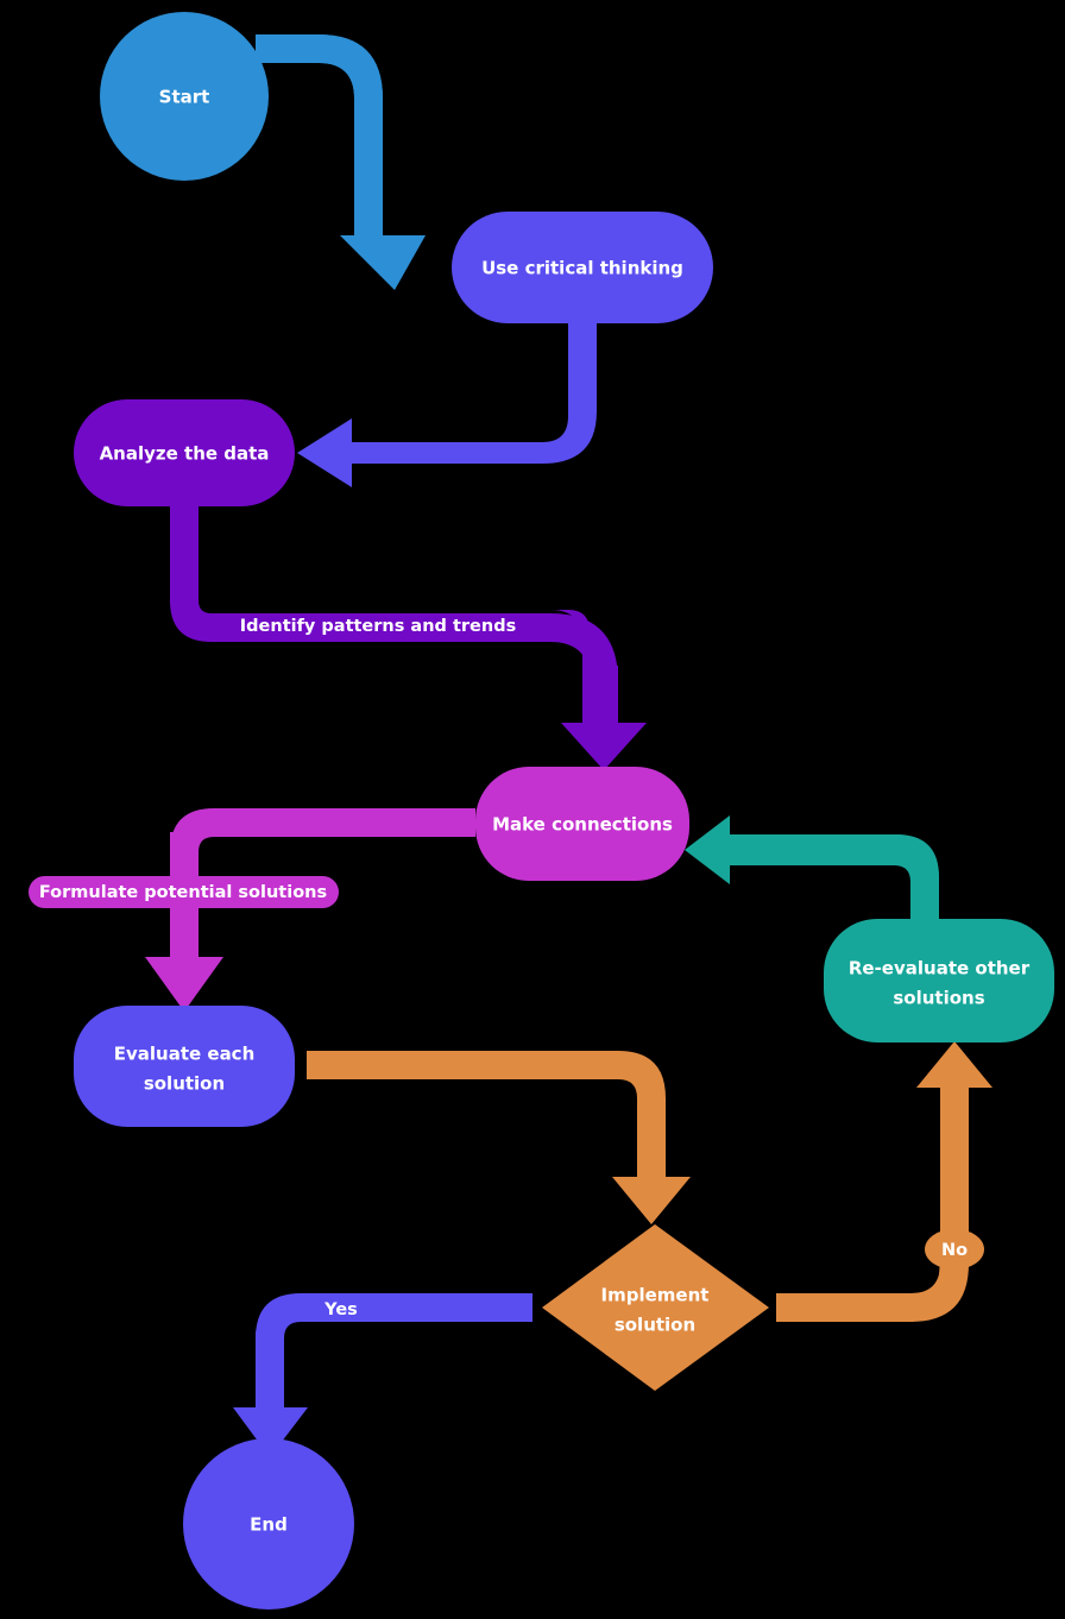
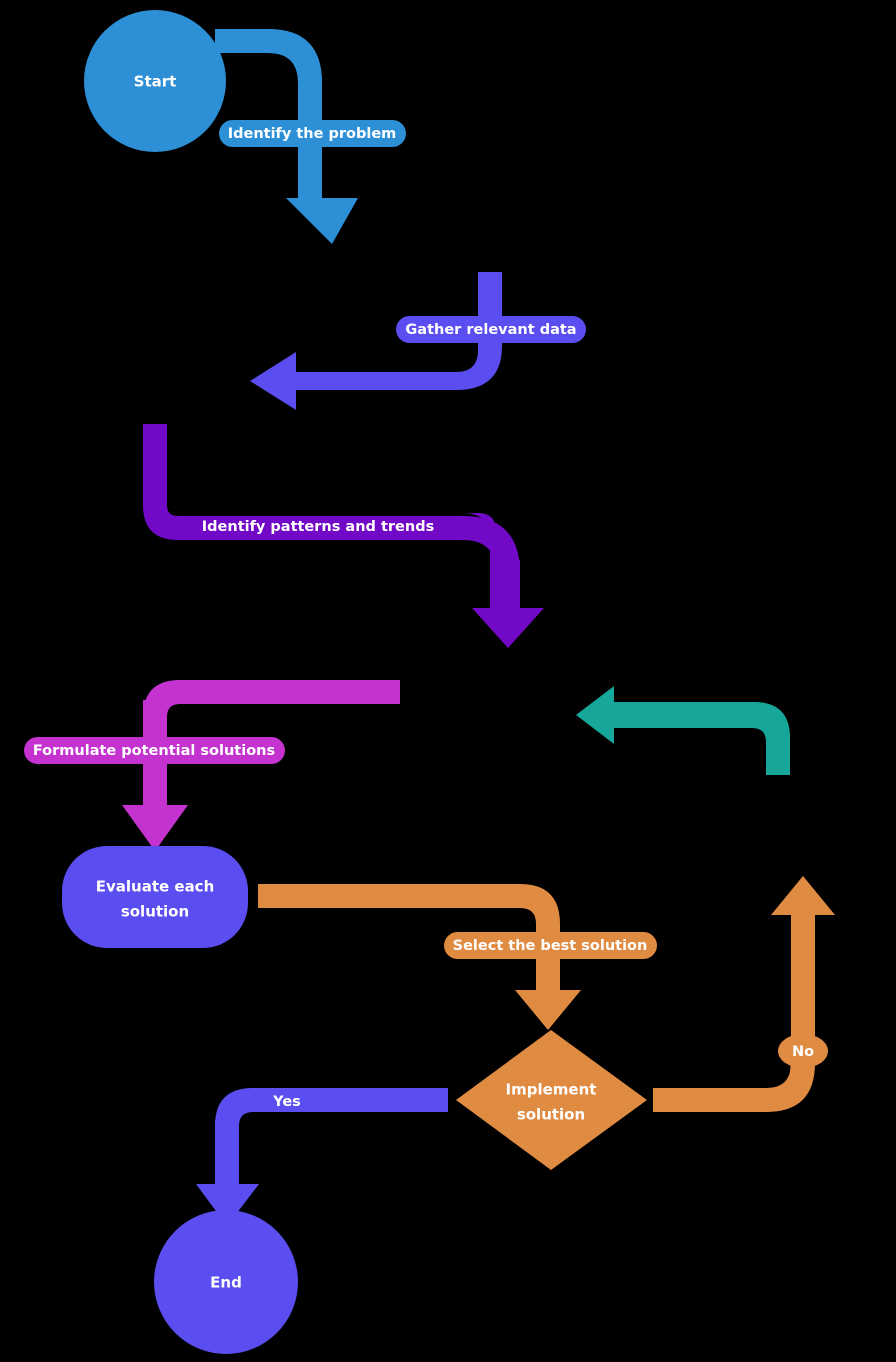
+ Identify the problem
+ Gather relevant data
  Identify patterns and trends
  Formulate potential solutions
+ Select the best solution
  Yes
  No
  Start
- Use critical thinking
- Analyze the data
- Make connections
- Re-evaluate other
- solutions
  Evaluate each
  solution
  Implement
  solution
  End
